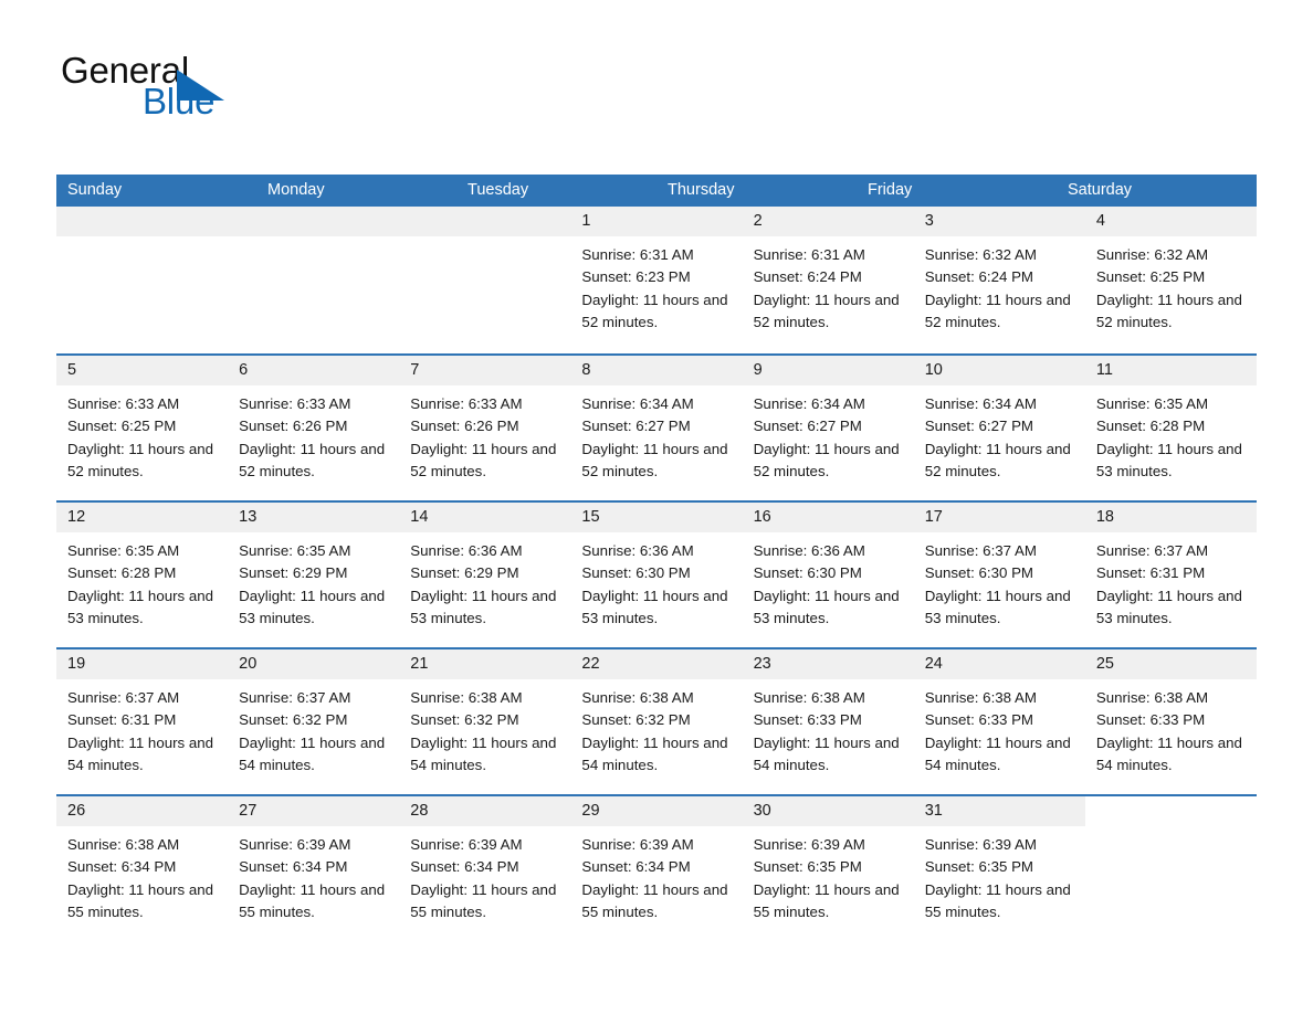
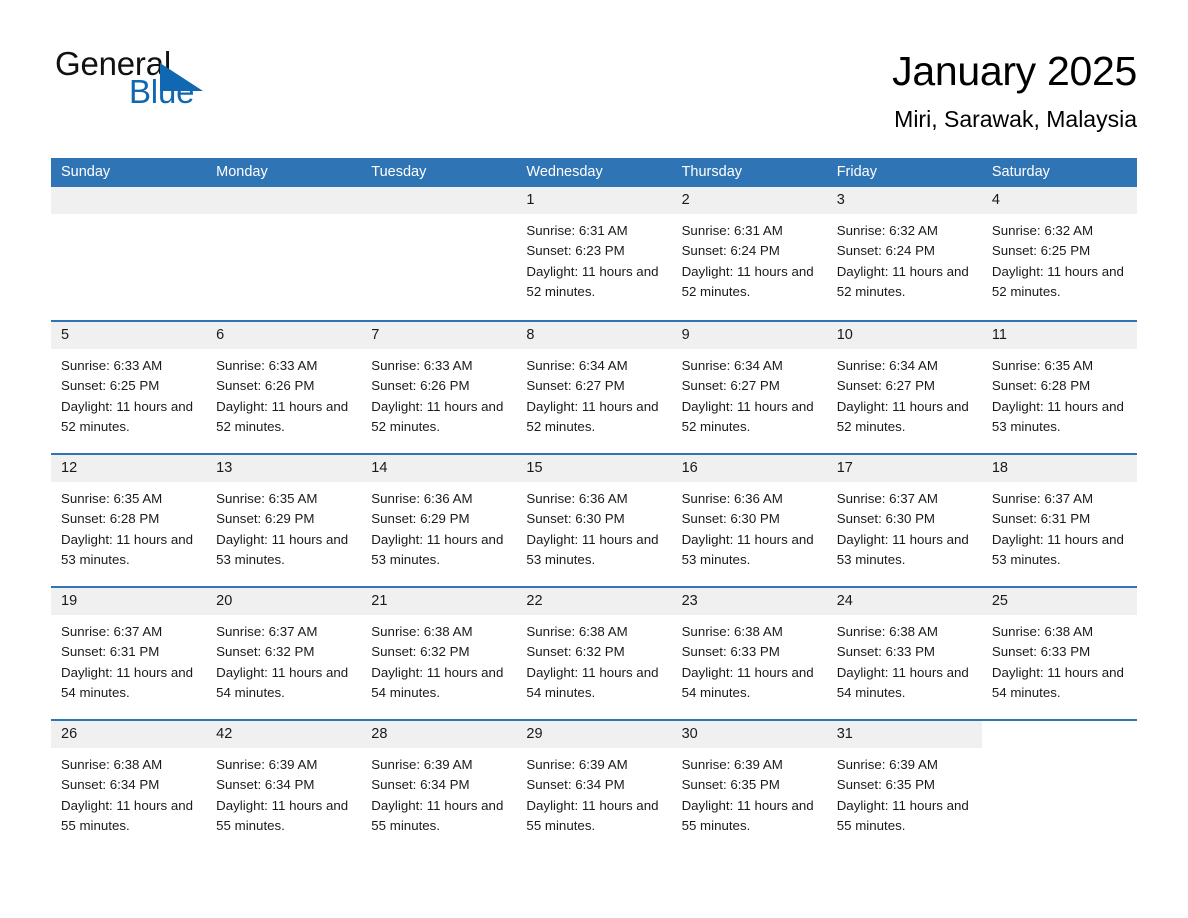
  General
  Blue
+ January 2025
+ Miri, Sarawak, Malaysia
  Sunday
  Monday
  Tuesday
+ Wednesday
  Thursday
  Friday
  Saturday
  1
  Sunrise: 6:31 AM
  Sunset: 6:23 PM
  Daylight: 11 hours and 52 minutes.
  2
  Sunrise: 6:31 AM
  Sunset: 6:24 PM
  Daylight: 11 hours and 52 minutes.
  3
  Sunrise: 6:32 AM
  Sunset: 6:24 PM
  Daylight: 11 hours and 52 minutes.
  4
  Sunrise: 6:32 AM
  Sunset: 6:25 PM
  Daylight: 11 hours and 52 minutes.
  5
  Sunrise: 6:33 AM
  Sunset: 6:25 PM
  Daylight: 11 hours and 52 minutes.
  6
  Sunrise: 6:33 AM
  Sunset: 6:26 PM
  Daylight: 11 hours and 52 minutes.
  7
  Sunrise: 6:33 AM
  Sunset: 6:26 PM
  Daylight: 11 hours and 52 minutes.
  8
  Sunrise: 6:34 AM
  Sunset: 6:27 PM
  Daylight: 11 hours and 52 minutes.
  9
  Sunrise: 6:34 AM
  Sunset: 6:27 PM
  Daylight: 11 hours and 52 minutes.
  10
  Sunrise: 6:34 AM
  Sunset: 6:27 PM
  Daylight: 11 hours and 52 minutes.
  11
  Sunrise: 6:35 AM
  Sunset: 6:28 PM
  Daylight: 11 hours and 53 minutes.
  12
  Sunrise: 6:35 AM
  Sunset: 6:28 PM
  Daylight: 11 hours and 53 minutes.
  13
  Sunrise: 6:35 AM
  Sunset: 6:29 PM
  Daylight: 11 hours and 53 minutes.
  14
  Sunrise: 6:36 AM
  Sunset: 6:29 PM
  Daylight: 11 hours and 53 minutes.
  15
  Sunrise: 6:36 AM
  Sunset: 6:30 PM
  Daylight: 11 hours and 53 minutes.
  16
  Sunrise: 6:36 AM
  Sunset: 6:30 PM
  Daylight: 11 hours and 53 minutes.
  17
  Sunrise: 6:37 AM
  Sunset: 6:30 PM
  Daylight: 11 hours and 53 minutes.
  18
  Sunrise: 6:37 AM
  Sunset: 6:31 PM
  Daylight: 11 hours and 53 minutes.
  19
  Sunrise: 6:37 AM
  Sunset: 6:31 PM
  Daylight: 11 hours and 54 minutes.
  20
  Sunrise: 6:37 AM
  Sunset: 6:32 PM
  Daylight: 11 hours and 54 minutes.
  21
  Sunrise: 6:38 AM
  Sunset: 6:32 PM
  Daylight: 11 hours and 54 minutes.
  22
  Sunrise: 6:38 AM
  Sunset: 6:32 PM
  Daylight: 11 hours and 54 minutes.
  23
  Sunrise: 6:38 AM
  Sunset: 6:33 PM
  Daylight: 11 hours and 54 minutes.
  24
  Sunrise: 6:38 AM
  Sunset: 6:33 PM
  Daylight: 11 hours and 54 minutes.
  25
  Sunrise: 6:38 AM
  Sunset: 6:33 PM
  Daylight: 11 hours and 54 minutes.
  26
  Sunrise: 6:38 AM
  Sunset: 6:34 PM
  Daylight: 11 hours and 55 minutes.
- 27
+ 42
  Sunrise: 6:39 AM
  Sunset: 6:34 PM
  Daylight: 11 hours and 55 minutes.
  28
  Sunrise: 6:39 AM
  Sunset: 6:34 PM
  Daylight: 11 hours and 55 minutes.
  29
  Sunrise: 6:39 AM
  Sunset: 6:34 PM
  Daylight: 11 hours and 55 minutes.
  30
  Sunrise: 6:39 AM
  Sunset: 6:35 PM
  Daylight: 11 hours and 55 minutes.
  31
  Sunrise: 6:39 AM
  Sunset: 6:35 PM
  Daylight: 11 hours and 55 minutes.
